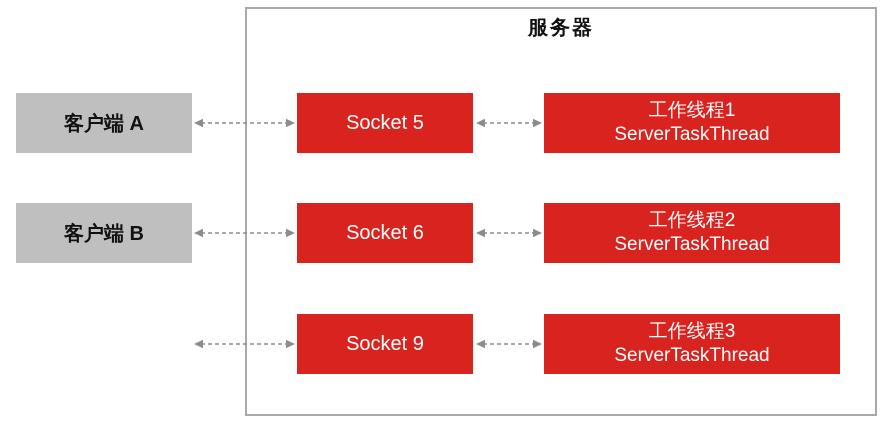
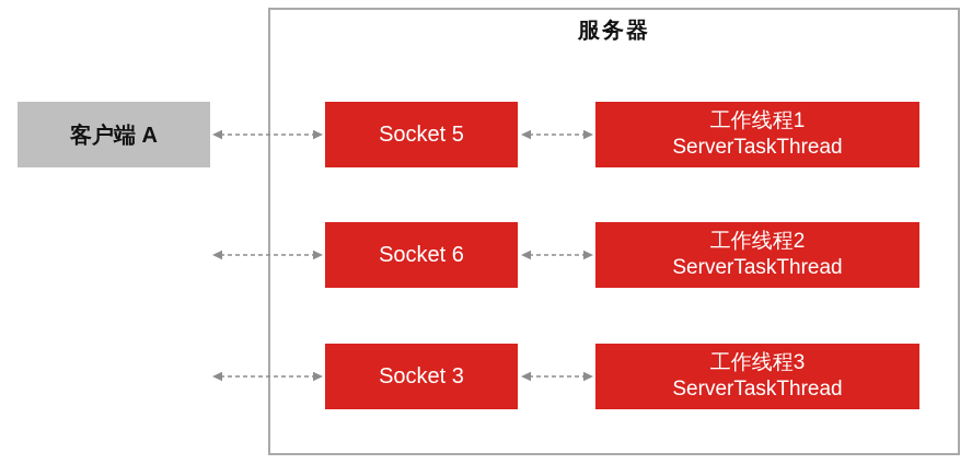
  服务器
  客户端 A
  Socket 5
  工作线程1
  ServerTaskThread
- 客户端 B
  Socket 6
  工作线程2
  ServerTaskThread
- Socket 9
+ Socket 3
  工作线程3
  ServerTaskThread
